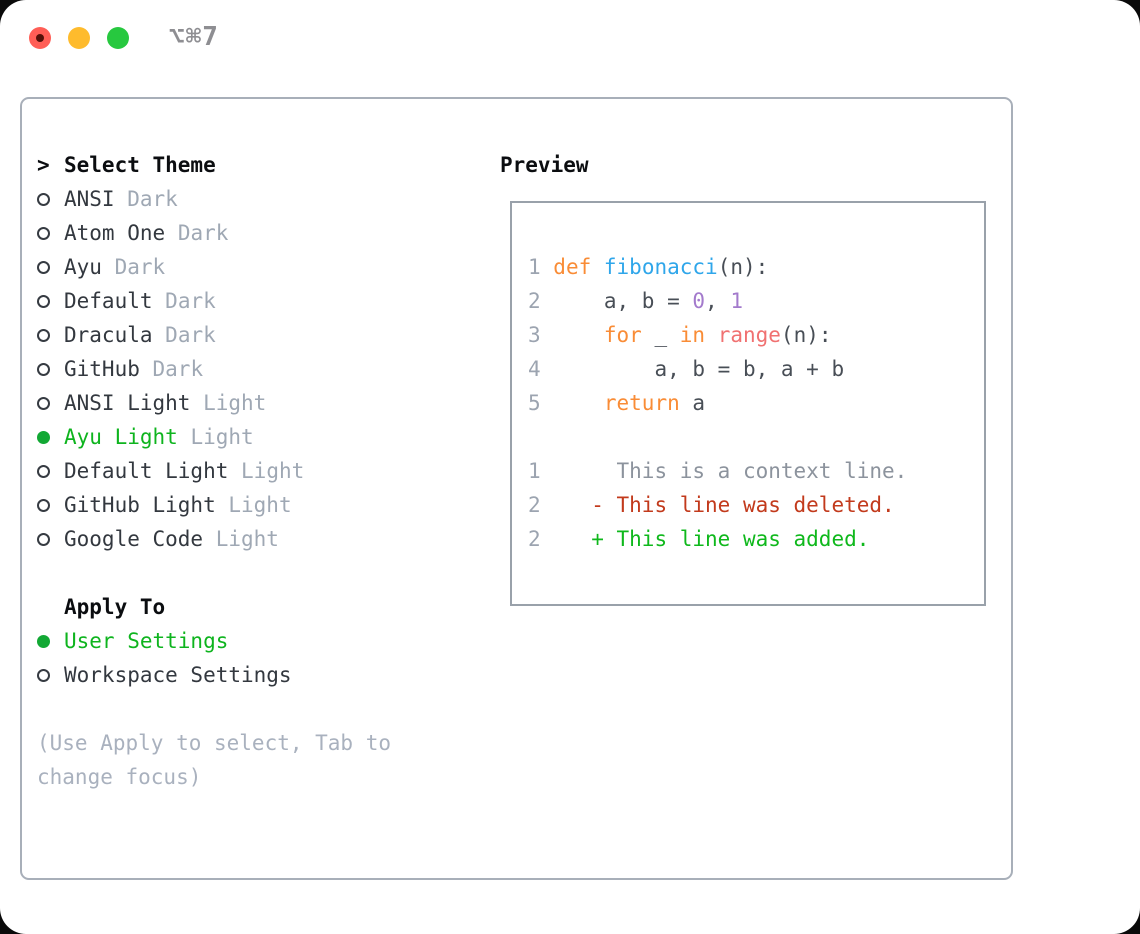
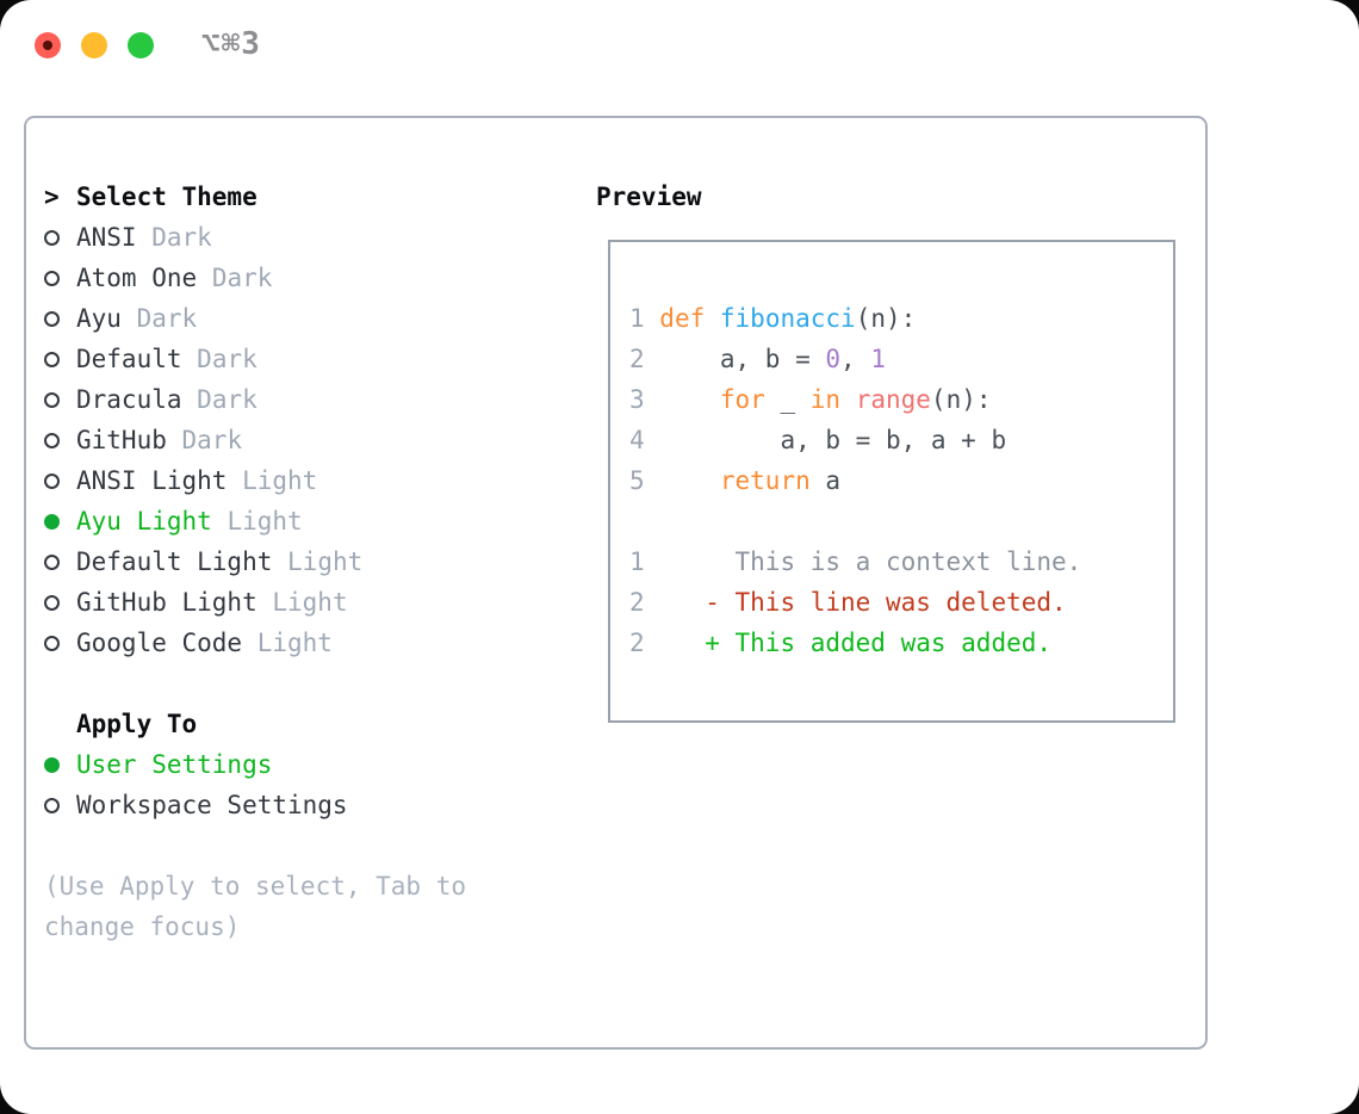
- ⌥⌘7
+ ⌥⌘3
  >
  Select Theme
  ANSI Dark
  Atom One Dark
  Ayu Dark
  Default Dark
  Dracula Dark
  GitHub Dark
  ANSI Light Light
  Ayu Light Light
  Default Light Light
  GitHub Light Light
  Google Code Light
  Apply To
  User Settings
  Workspace Settings
  (Use Apply to select, Tab to change focus)
  Preview
- 1 def fibonacci(n): 2 a, b = 0, 1 3 for _ in range(n): 4 a, b = b, a + b 5 return a 1 This is a context line. 2 - This line was deleted. 2 + This line was added.
+ 1 def fibonacci(n): 2 a, b = 0, 1 3 for _ in range(n): 4 a, b = b, a + b 5 return a 1 This is a context line. 2 - This line was deleted. 2 + This added was added.
